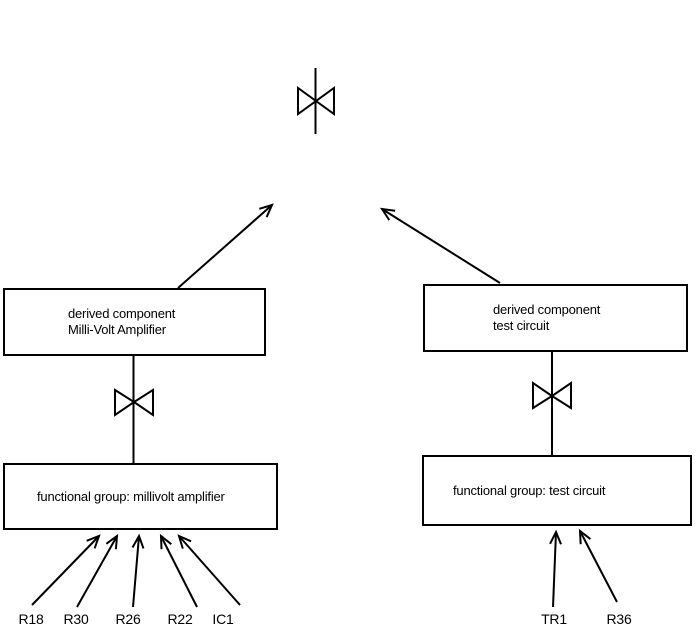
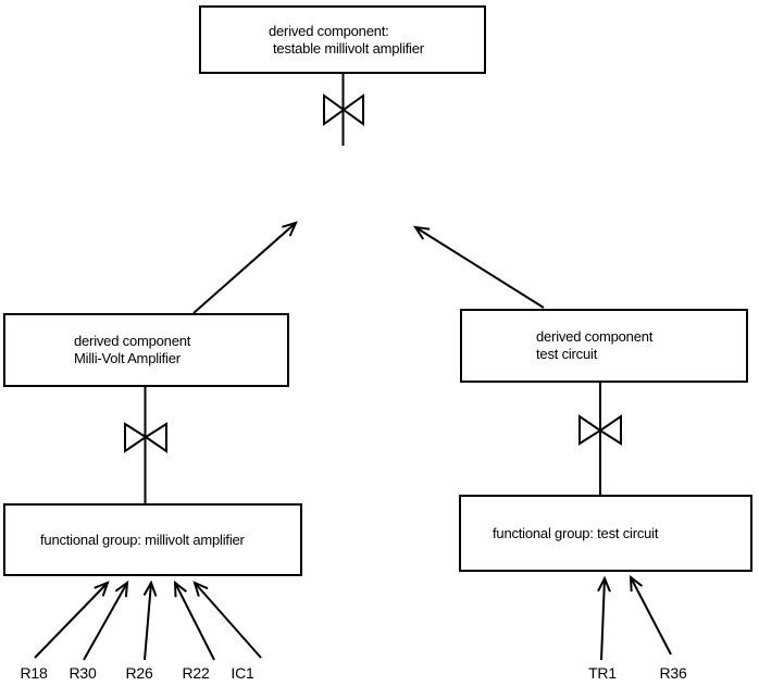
+ derived component:
+ testable millivolt amplifier
  derived component
  Milli-Volt Amplifier
  functional group: millivolt amplifier
  derived component
  test circuit
  functional group: test circuit
  R18
  R30
  R26
  R22
  IC1
  TR1
  R36
